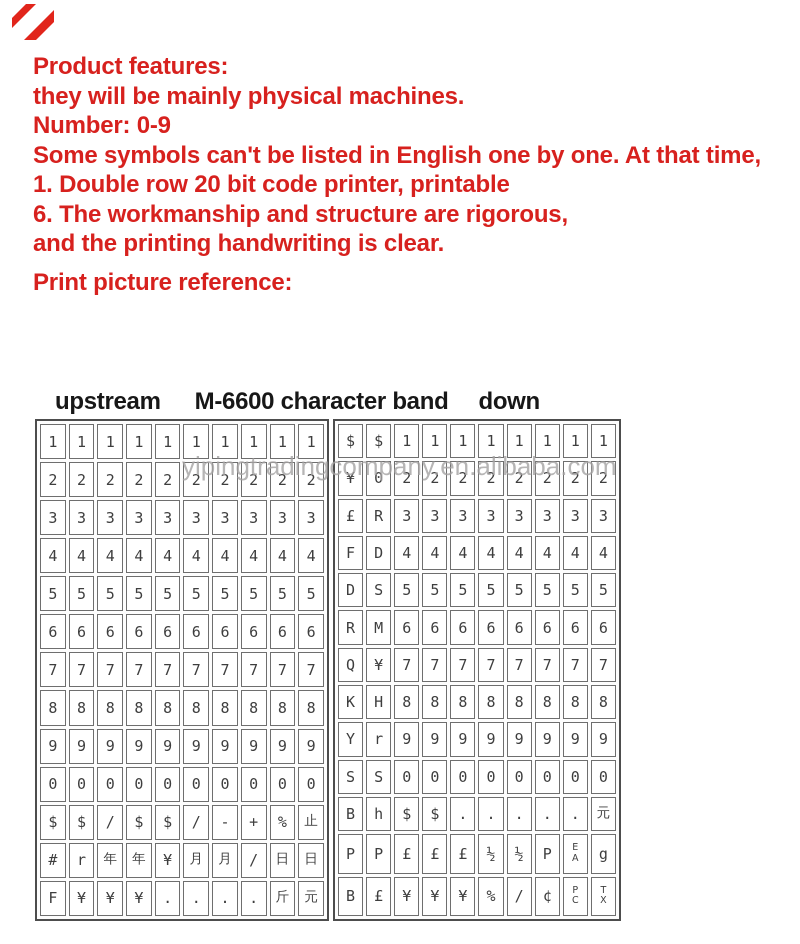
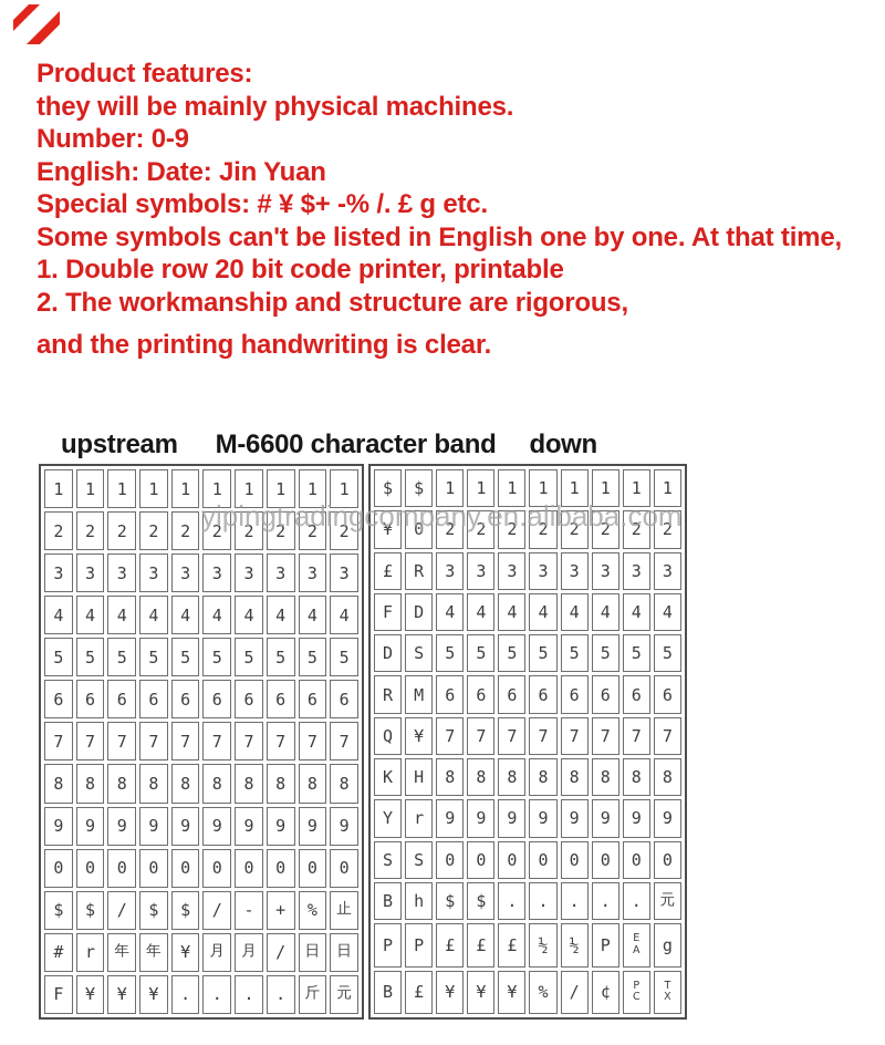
  Product features:
  they will be mainly physical machines.
  Number: 0-9
+ English: Date: Jin Yuan
+ Special symbols: # ¥ $+ -% /. £ g etc.
  Some symbols can't be listed in English one by one. At that time,
  1. Double row 20 bit code printer, printable
- 6. The workmanship and structure are rigorous,
+ 2. The workmanship and structure are rigorous,
  and the printing handwriting is clear.
- Print picture reference:
  upstream
  M-6600 character band
  down
  yipingtradingcompany.en.alibaba.com
  1	1	1	1	1	1	1	1	1	1
  2	2	2	2	2	2	2	2	2	2
  3	3	3	3	3	3	3	3	3	3
  4	4	4	4	4	4	4	4	4	4
  5	5	5	5	5	5	5	5	5	5
  6	6	6	6	6	6	6	6	6	6
  7	7	7	7	7	7	7	7	7	7
  8	8	8	8	8	8	8	8	8	8
  9	9	9	9	9	9	9	9	9	9
  0	0	0	0	0	0	0	0	0	0
  $	$	/	$	$	/	-	+	%	止
  #	r	年	年	¥	月	月	/	日	日
  F	¥	¥	¥	.	.	.	.	斤	元
  $	$	1	1	1	1	1	1	1	1
  ¥	0	2	2	2	2	2	2	2	2
  £	R	3	3	3	3	3	3	3	3
  F	D	4	4	4	4	4	4	4	4
  D	S	5	5	5	5	5	5	5	5
  R	M	6	6	6	6	6	6	6	6
  Q	¥	7	7	7	7	7	7	7	7
  K	H	8	8	8	8	8	8	8	8
  Y	r	9	9	9	9	9	9	9	9
  S	S	0	0	0	0	0	0	0	0
  B	h	$	$	.	.	.	.	.	元
  P	P	£	£	£	½	½	P	E A	g
  B	£	¥	¥	¥	%	/	¢	P C	T X
